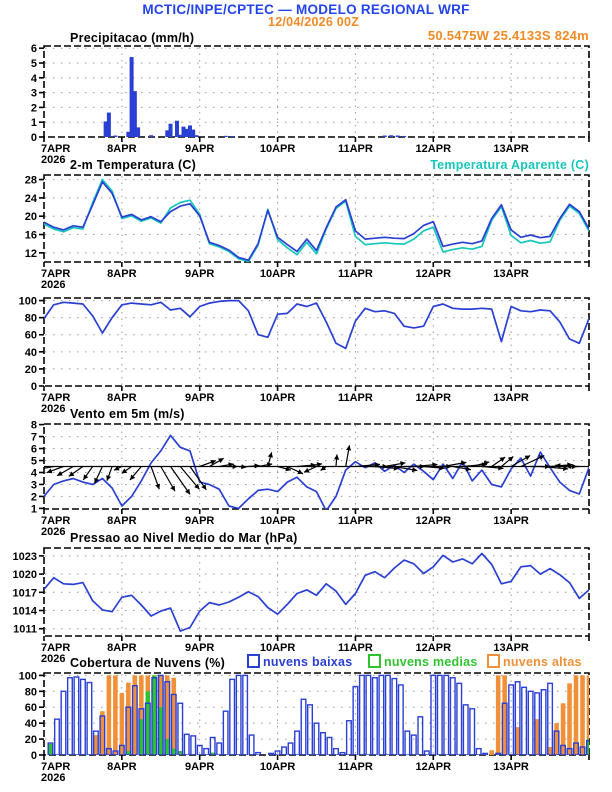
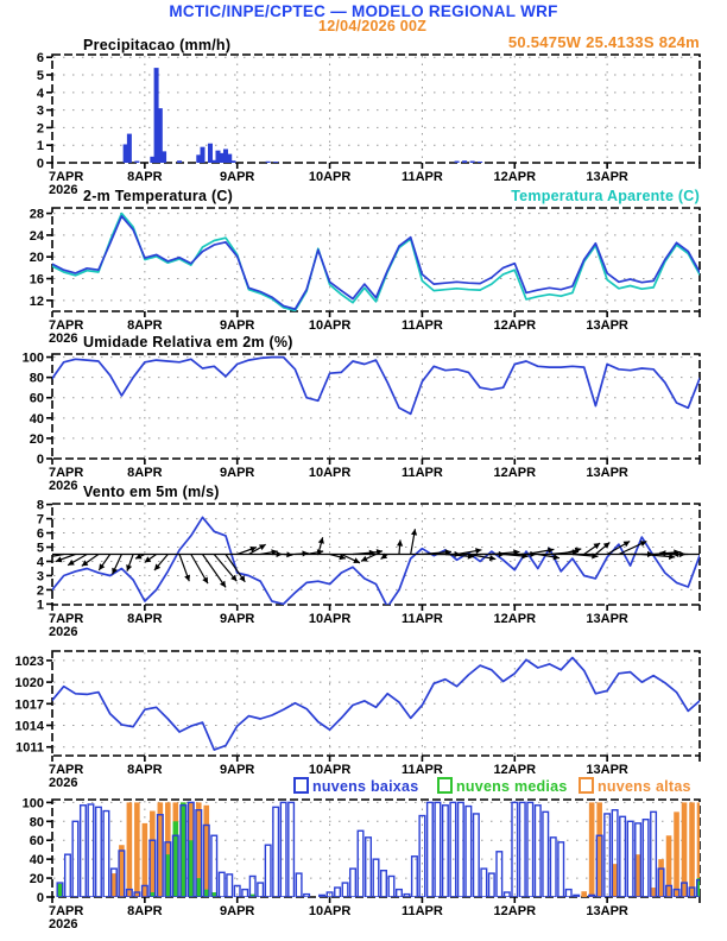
  0
  1
  2
  3
  4
  5
  6
  7APR
  2026
  8APR
  9APR
  10APR
  11APR
  12APR
  13APR
  12
  16
  20
  24
  28
  7APR
  2026
  8APR
  9APR
  10APR
  11APR
  12APR
  13APR
  0
  20
  40
  60
  80
  100
  7APR
  2026
  8APR
  9APR
  10APR
  11APR
  12APR
  13APR
  1
  2
  3
  4
  5
  6
  7
  8
  7APR
  2026
  8APR
  9APR
  10APR
  11APR
  12APR
  13APR
  1011
  1014
  1017
  1020
  1023
  7APR
  2026
  8APR
  9APR
  10APR
  11APR
  12APR
  13APR
  0
  20
  40
  60
  80
  100
  7APR
  2026
  8APR
  9APR
  10APR
  11APR
  12APR
  13APR
  MCTIC/INPE/CPTEC — MODELO REGIONAL WRF
  12/04/2026 00Z
  50.5475W 25.4133S 824m
  Precipitacao (mm/h)
  2-m Temperatura (C)
  Temperatura Aparente (C)
+ Umidade Relativa em 2m (%)
  Vento em 5m (m/s)
- Pressao ao Nivel Medio do Mar (hPa)
- Cobertura de Nuvens (%)
  nuvens baixas
  nuvens medias
  nuvens altas
